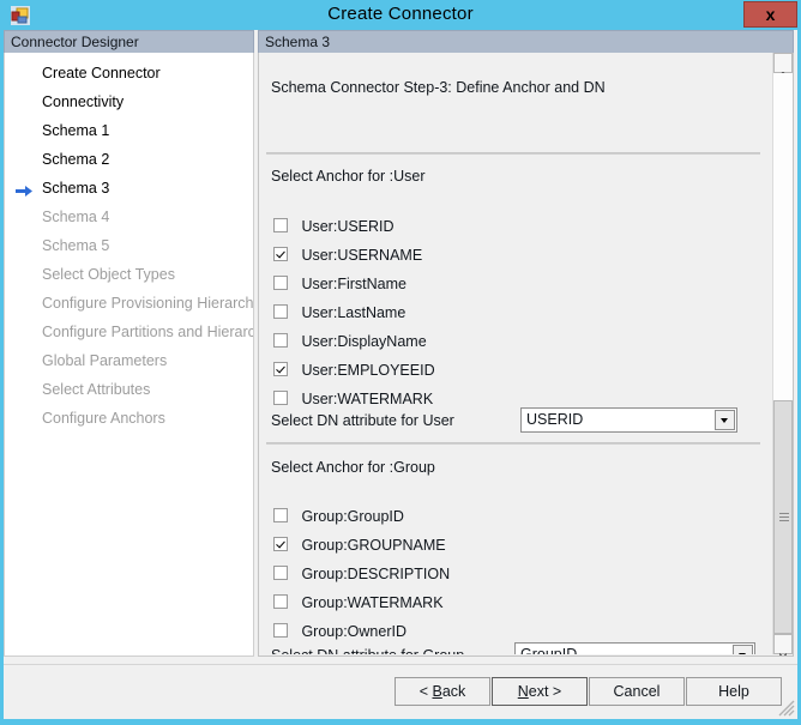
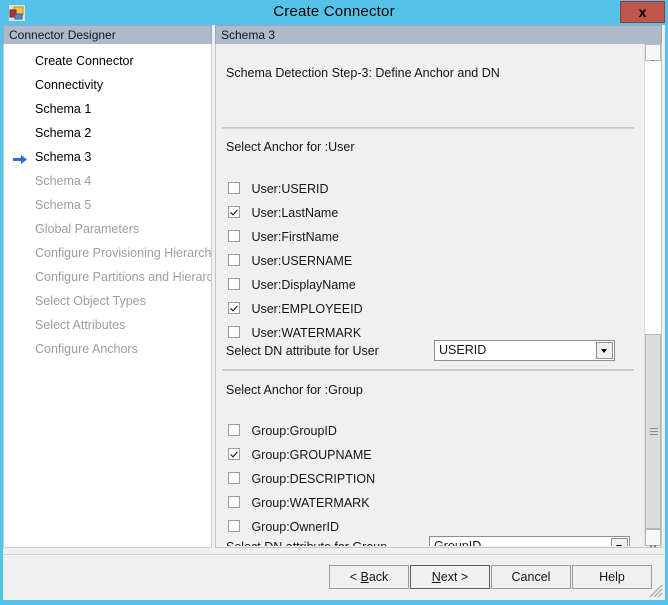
  Create Connector
  x
  Connector Designer
  Create Connector
  Connectivity
  Schema 1
  Schema 2
  Schema 3
  Schema 4
  Schema 5
- Select Object Types
+ Global Parameters
  Configure Provisioning Hierarch
  Configure Partitions and Hierarc
- Global Parameters
+ Select Object Types
  Select Attributes
  Configure Anchors
  Schema 3
- Schema Connector Step-3: Define Anchor and DN
+ Schema Detection Step-3: Define Anchor and DN
  Select Anchor for :User
  User:USERID
- User:USERNAME
+ User:LastName
  User:FirstName
- User:LastName
+ User:USERNAME
  User:DisplayName
  User:EMPLOYEEID
  User:WATERMARK
  Select DN attribute for User
  USERID
  Select Anchor for :Group
  Group:GroupID
  Group:GROUPNAME
  Group:DESCRIPTION
  Group:WATERMARK
  Group:OwnerID
  < Back
  Next >
  Cancel
  Help
